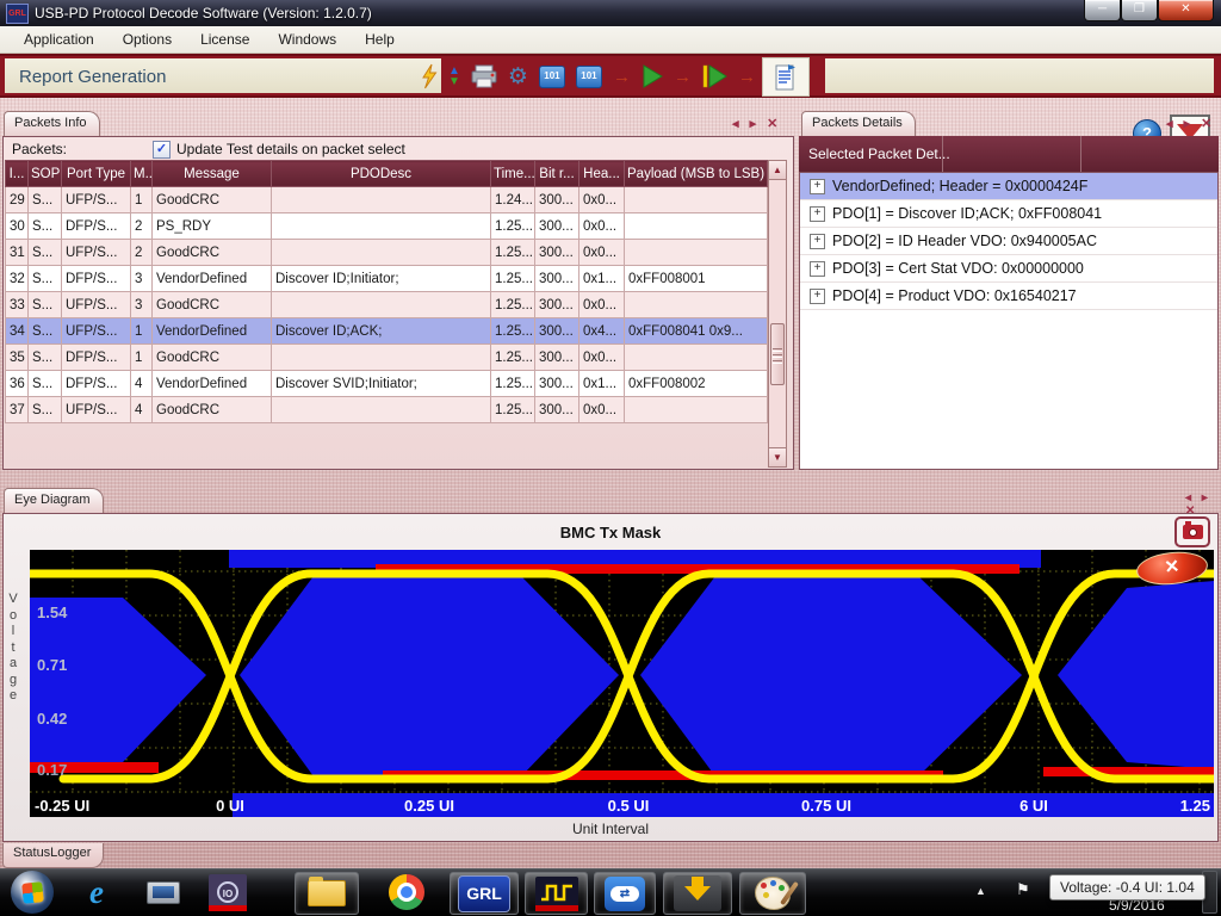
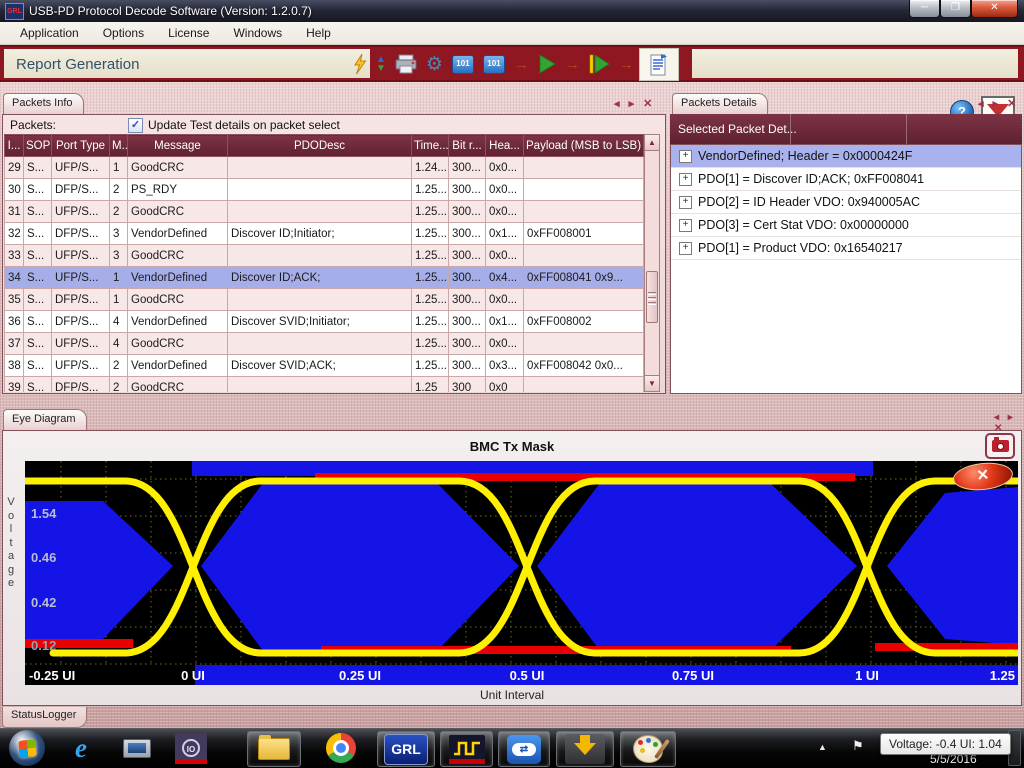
  USB-PD Protocol Decode Software (Version: 1.2.0.7)
  ─
  ❐
  ✕
  Application
  Options
  License
  Windows
  Help
  Report Generation
  ▲
  ▼
  ⚙
  101
  101
  →
  →
  →
  ?
  Packets Info
  ◂ ▸ ✕
  Packets:
  ✓
  Update Test details on packet select
  I...	SOP	Port Type	M..	Message	PDODesc	Time...	Bit r...	Hea...	Payload (MSB to LSB)
  29	S...	UFP/S...	1	GoodCRC		1.24...	300...	0x0...
  30	S...	DFP/S...	2	PS_RDY		1.25...	300...	0x0...
  31	S...	UFP/S...	2	GoodCRC		1.25...	300...	0x0...
  32	S...	DFP/S...	3	VendorDefined	Discover ID;Initiator;	1.25...	300...	0x1...	0xFF008001
  33	S...	UFP/S...	3	GoodCRC		1.25...	300...	0x0...
  34	S...	UFP/S...	1	VendorDefined	Discover ID;ACK;	1.25...	300...	0x4...	0xFF008041 0x9...
  35	S...	DFP/S...	1	GoodCRC		1.25...	300...	0x0...
  36	S...	DFP/S...	4	VendorDefined	Discover SVID;Initiator;	1.25...	300...	0x1...	0xFF008002
  37	S...	UFP/S...	4	GoodCRC		1.25...	300...	0x0...
+ 38	S...	UFP/S...	2	VendorDefined	Discover SVID;ACK;	1.25...	300...	0x3...	0xFF008042 0x0...
+ 39	S...	DFP/S...	2	GoodCRC		1.25	300	0x0
  ▲
  ▼
  Packets Details
  ◂ ▸ ✕
  Selected Packet Det...
  +
  VendorDefined; Header = 0x0000424F
  +
  PDO[1] = Discover ID;ACK; 0xFF008041
  +
  PDO[2] = ID Header VDO: 0x940005AC
  +
  PDO[3] = Cert Stat VDO: 0x00000000
  +
- PDO[4] = Product VDO: 0x16540217
+ PDO[1] = Product VDO: 0x16540217
  Eye Diagram
  ◂ ▸ ✕
  BMC Tx Mask
  V
  o
  l
  t
  a
  g
  e
  1.54
- 0.71
+ 0.46
  0.42
- 0.17
+ 0.12
  -0.25 UI
  0 UI
  0.25 UI
  0.5 UI
  0.75 UI
- 6 UI
+ 1 UI
  1.25
  Unit Interval
  StatusLogger
  e
  IO
  GRL
  ⇄
  ▲
  ⚑
- 5/9/2016
+ 5/5/2016
  Voltage: -0.4 UI: 1.04
